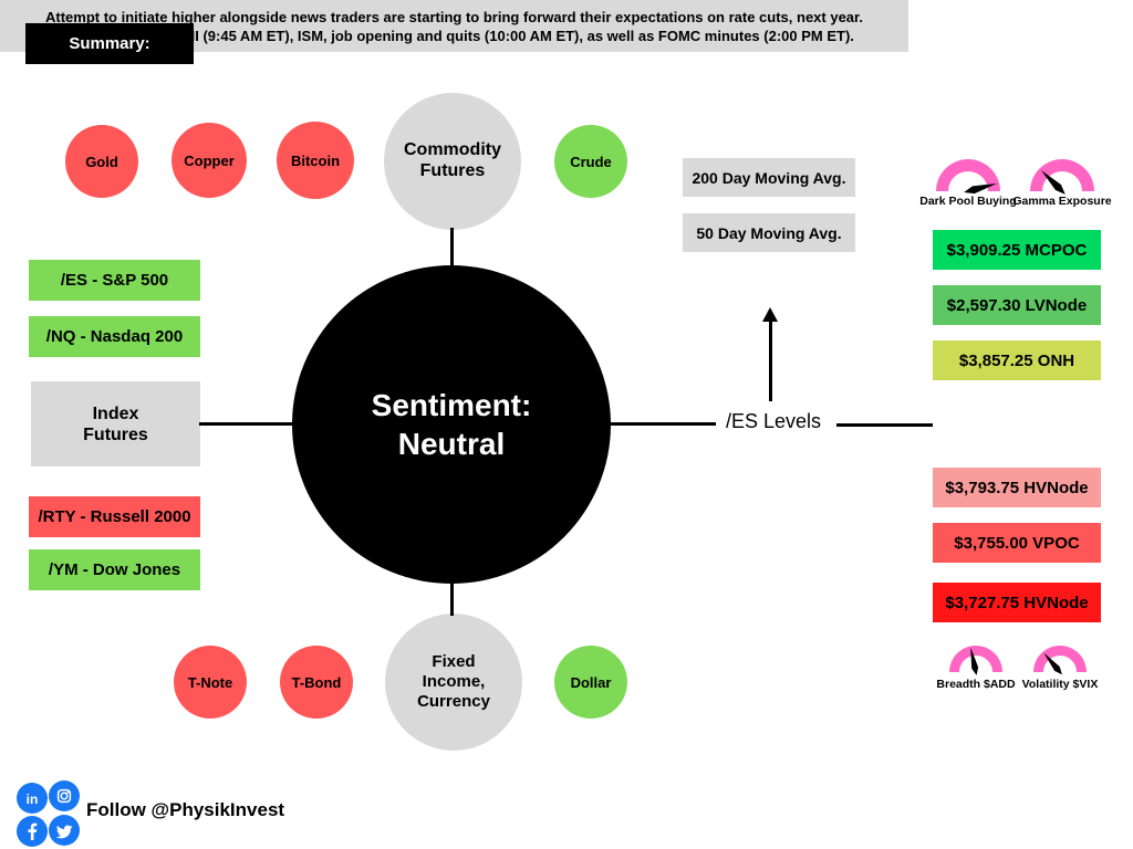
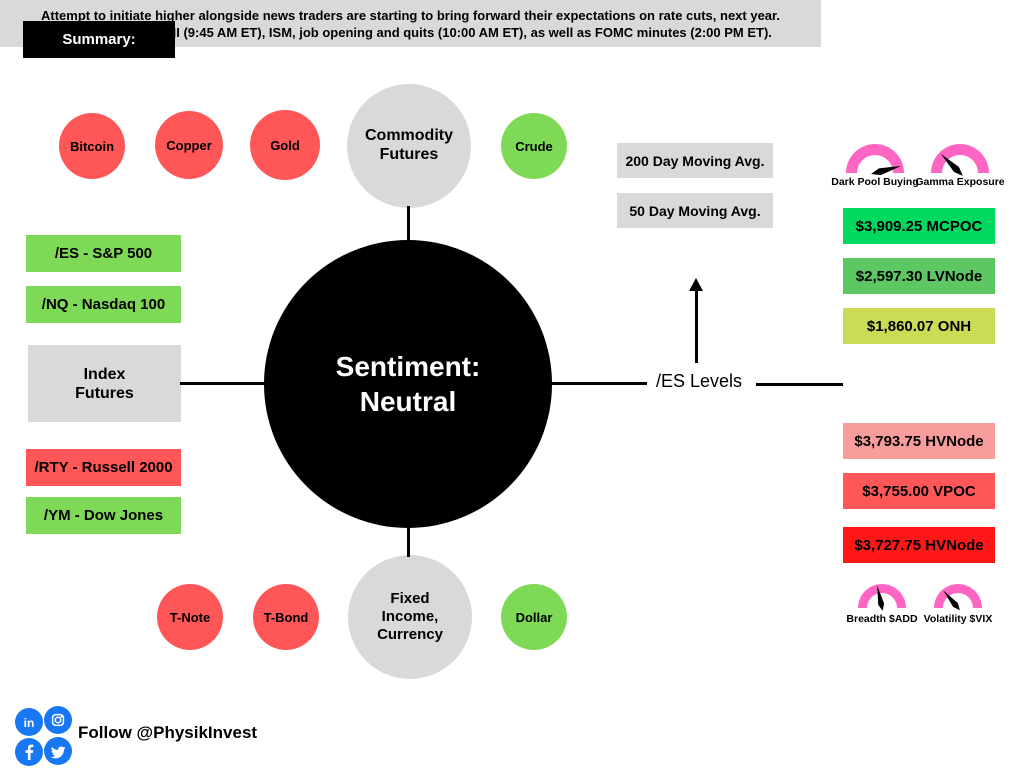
  Summary:
  Attempt to initiate higher alongside news traders are starting to bring forward their expectations on rate cuts, next year.
  I (9:45 AM ET), ISM, job opening and quits (10:00 AM ET), as well as FOMC minutes (2:00 PM ET).
- Gold
+ Bitcoin
  Copper
- Bitcoin
+ Gold
  Commodity
  Futures
  Crude
  Sentiment:
  Neutral
  /ES - S&P 500
- /NQ - Nasdaq 200
+ /NQ - Nasdaq 100
  Index
  Futures
  /RTY - Russell 2000
  /YM - Dow Jones
  T-Note
  T-Bond
  Fixed
  Income,
  Currency
  Dollar
  200 Day Moving Avg.
  50 Day Moving Avg.
  /ES Levels
  $3,909.25 MCPOC
  $2,597.30 LVNode
- $3,857.25 ONH
+ $1,860.07 ONH
  $3,793.75 HVNode
  $3,755.00 VPOC
  $3,727.75 HVNode
  Dark Pool Buying
  Gamma Exposure
  Breadth $ADD
  Volatility $VIX
  in
  Follow @PhysikInvest
